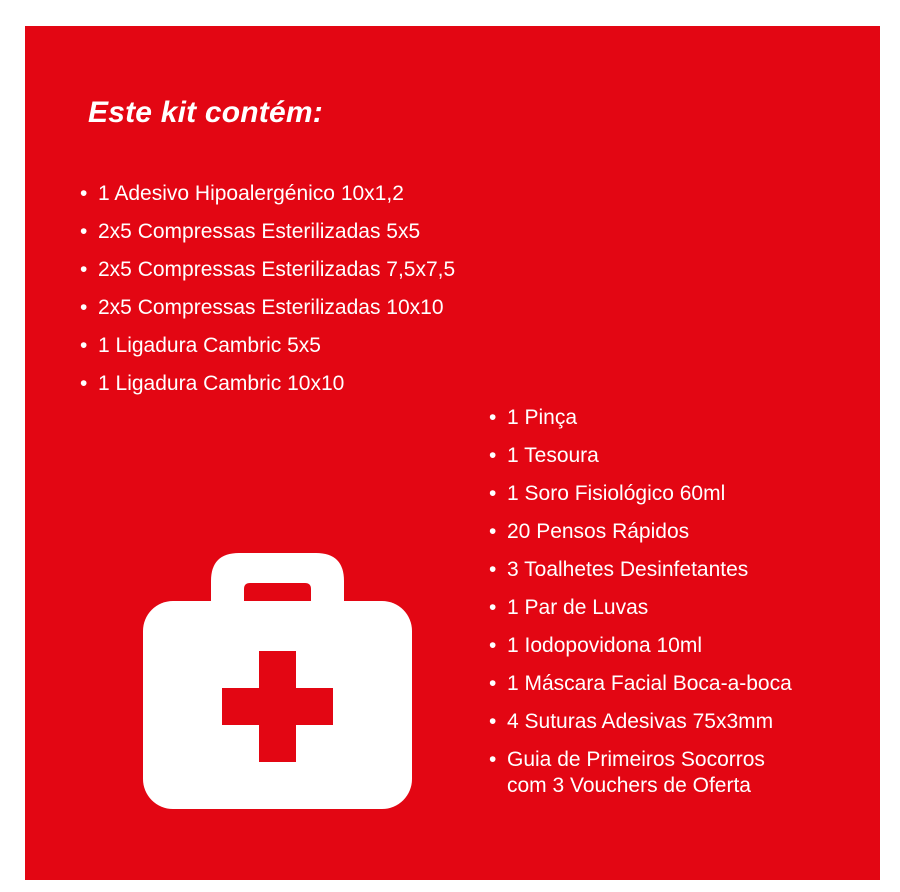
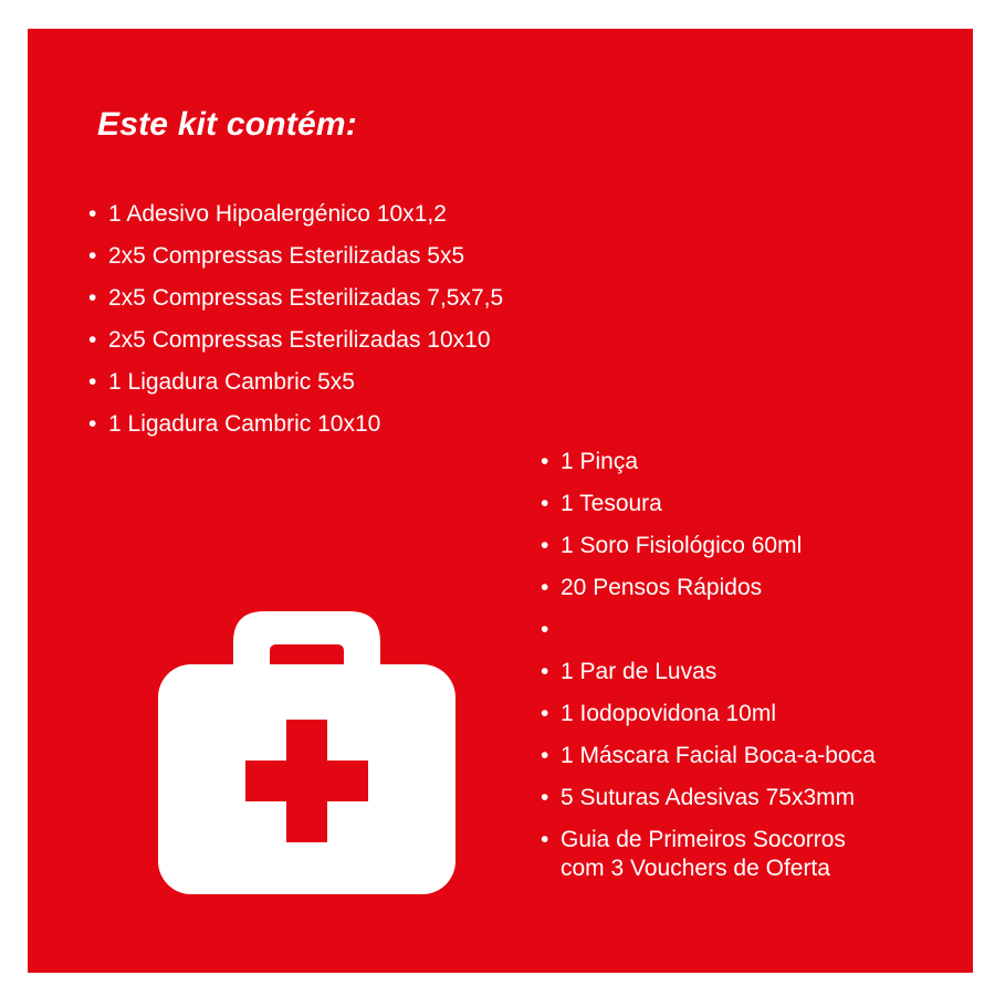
  Este kit contém:
  •
  1 Adesivo Hipoalergénico 10x1,2
  •
  2x5 Compressas Esterilizadas 5x5
  •
  2x5 Compressas Esterilizadas 7,5x7,5
  •
  2x5 Compressas Esterilizadas 10x10
  •
  1 Ligadura Cambric 5x5
  •
  1 Ligadura Cambric 10x10
  •
  1 Pinça
  •
  1 Tesoura
  •
  1 Soro Fisiológico 60ml
  •
  20 Pensos Rápidos
  •
- 3 Toalhetes Desinfetantes
  •
  1 Par de Luvas
  •
  1 Iodopovidona 10ml
  •
  1 Máscara Facial Boca-a-boca
  •
- 4 Suturas Adesivas 75x3mm
+ 5 Suturas Adesivas 75x3mm
  •
  Guia de Primeiros Socorros
  com 3 Vouchers de Oferta
